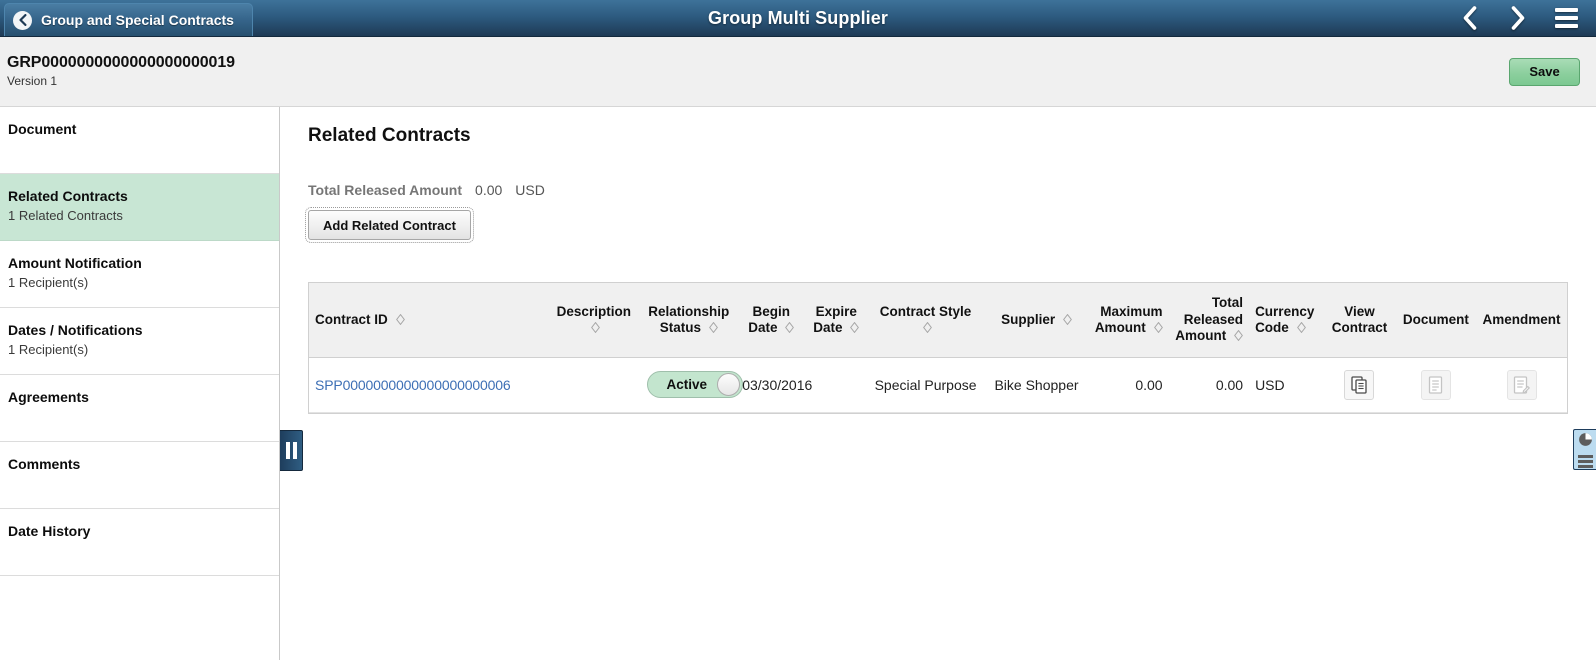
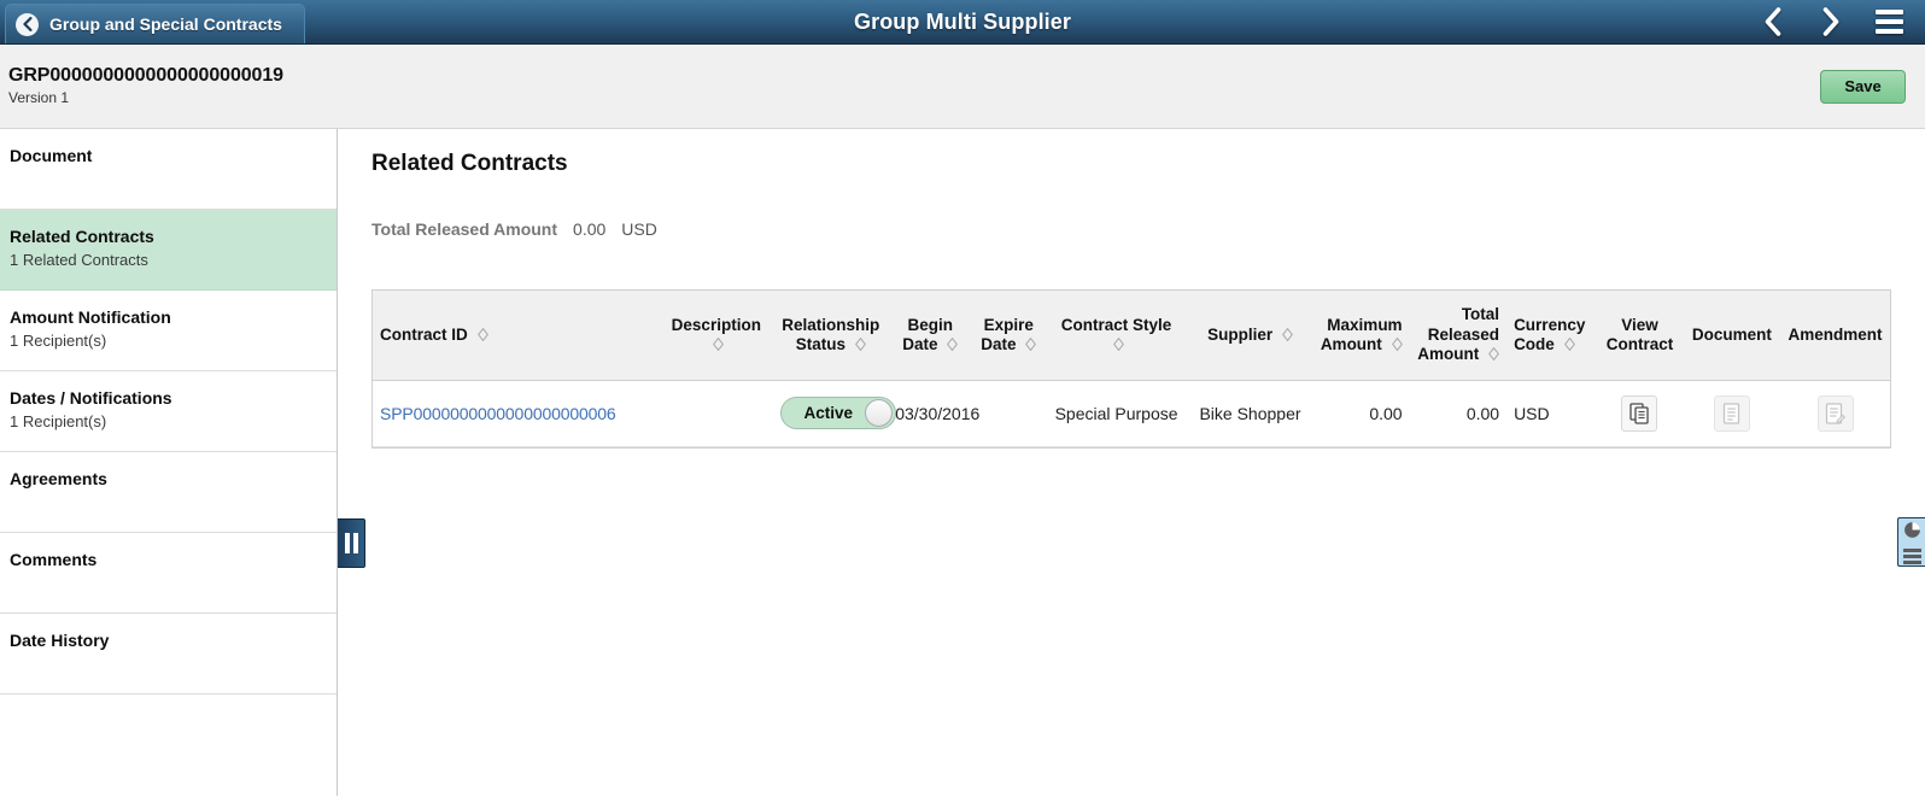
  Group and Special Contracts
  Group Multi Supplier
  GRP0000000000000000000019
  Version 1
  Save
  Document
  Related Contracts
  1 Related Contracts
  Amount Notification
  1 Recipient(s)
  Dates / Notifications
  1 Recipient(s)
  Agreements
  Comments
  Date History
  Related Contracts
  Total Released Amount
  0.00
  USD
- Add Related Contract
  Contract ID	Description	Relationship Status	Begin Date	Expire Date	Contract Style	Supplier	Maximum Amount	Total Released Amount	Currency Code	View Contract	Document	Amendment
  SPP0000000000000000000006		Active	03/30/2016		Special Purpose	Bike Shopper	0.00	0.00	USD
